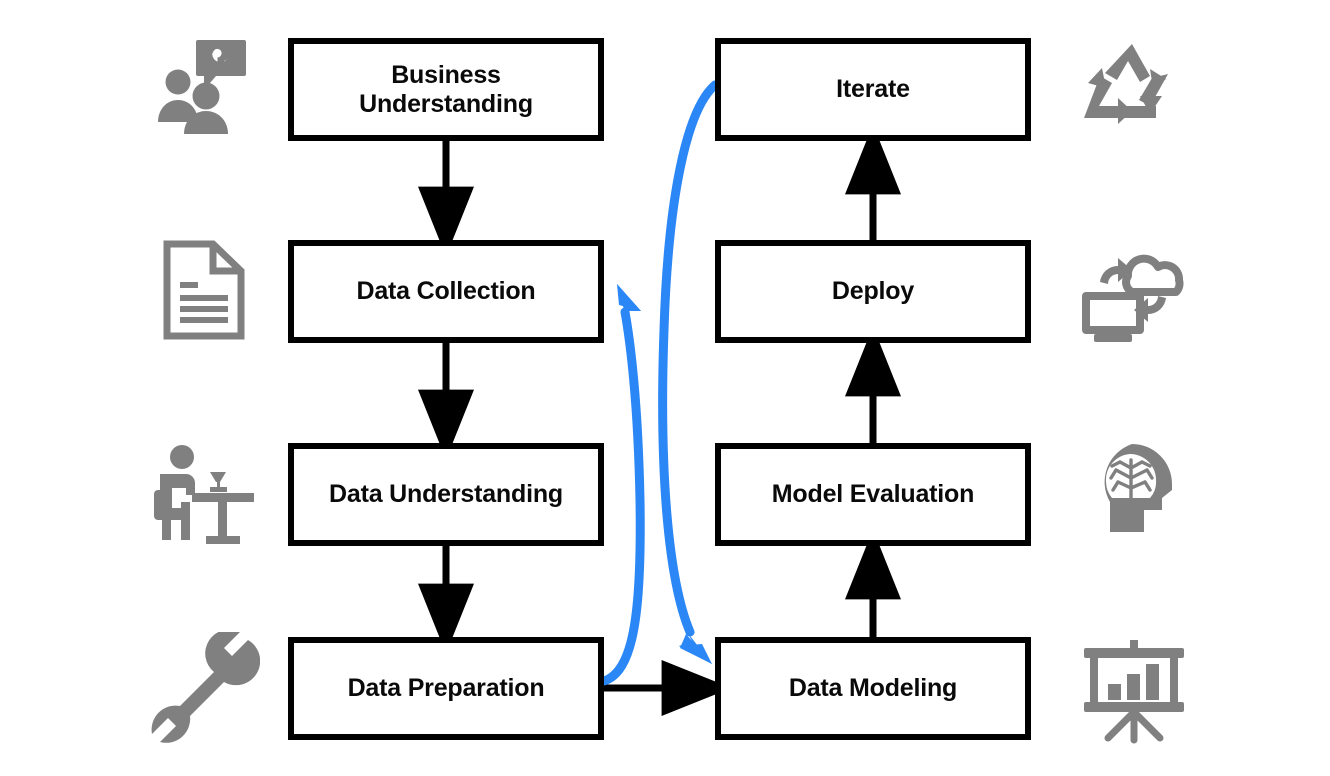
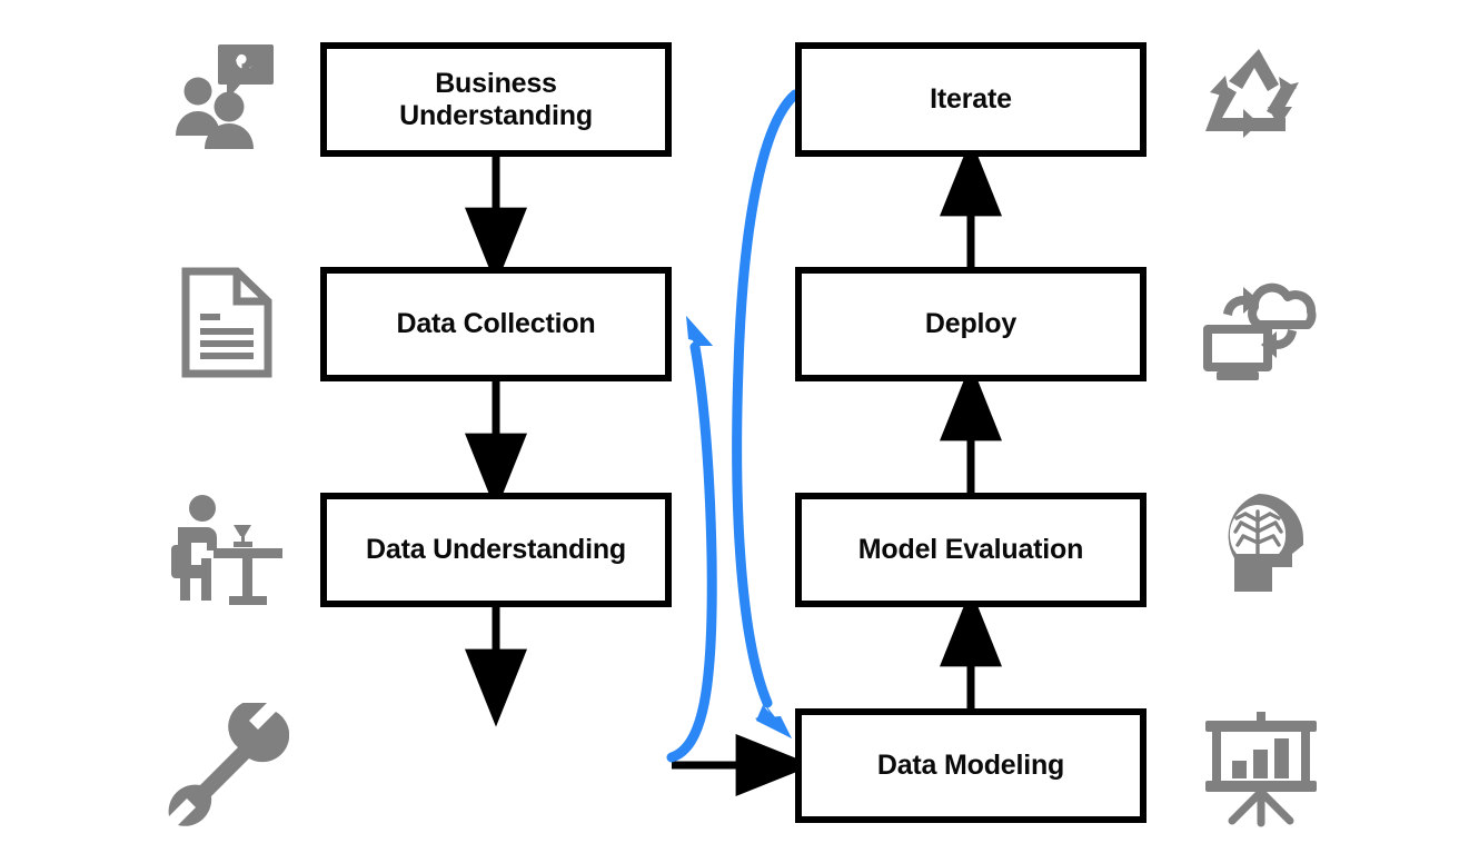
  Business
  Understanding
  Data Collection
  Data Understanding
- Data Preparation
  Iterate
  Deploy
  Model Evaluation
  Data Modeling
